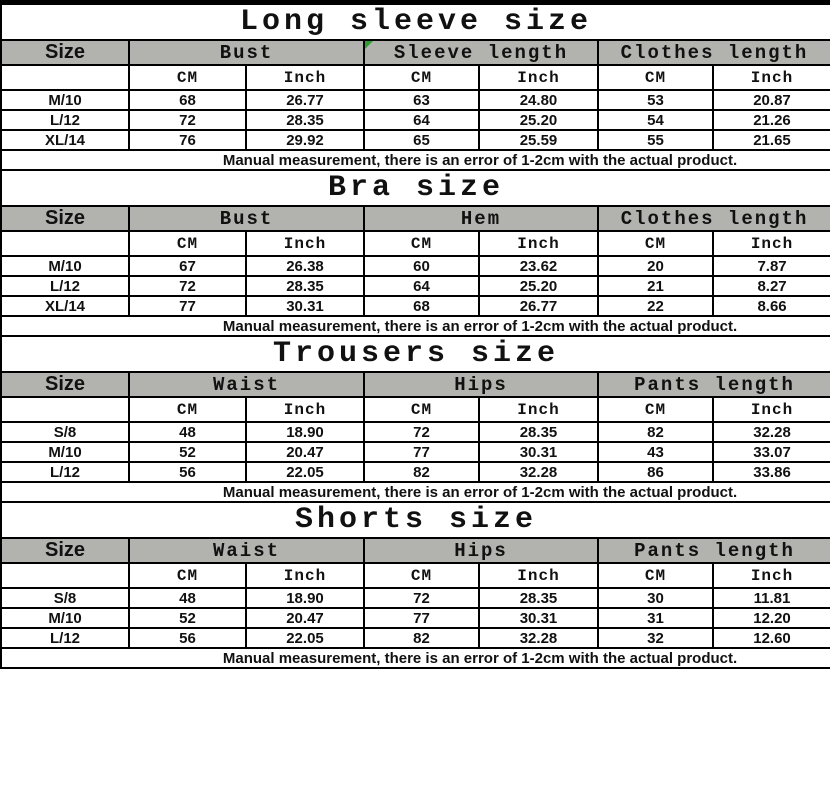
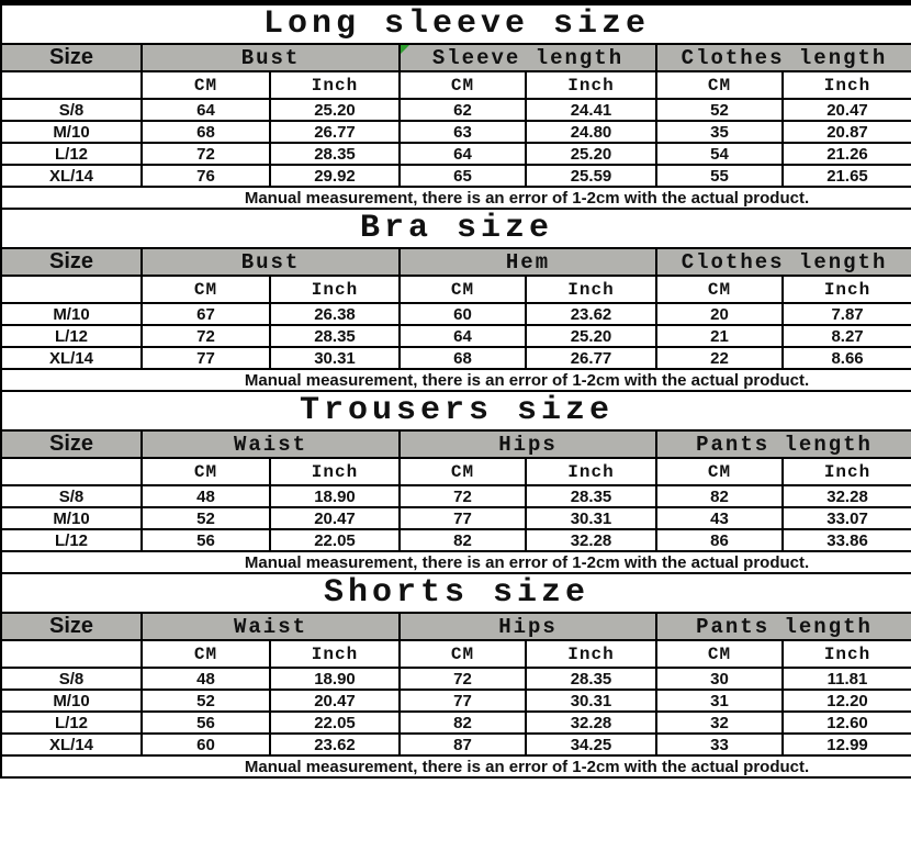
  Long sleeve size
  Size	Bust	Sleeve length	Clothes length
  	CM	Inch	CM	Inch	CM	Inch
+ S/8	64	25.20	62	24.41	52	20.47
- M/10	68	26.77	63	24.80	53	20.87
+ M/10	68	26.77	63	24.80	35	20.87
  L/12	72	28.35	64	25.20	54	21.26
  XL/14	76	29.92	65	25.59	55	21.65
  Manual measurement, there is an error of 1-2cm with the actual product.
  Bra size
  Size	Bust	Hem	Clothes length
  	CM	Inch	CM	Inch	CM	Inch
  M/10	67	26.38	60	23.62	20	7.87
  L/12	72	28.35	64	25.20	21	8.27
  XL/14	77	30.31	68	26.77	22	8.66
  Manual measurement, there is an error of 1-2cm with the actual product.
  Trousers size
  Size	Waist	Hips	Pants length
  	CM	Inch	CM	Inch	CM	Inch
  S/8	48	18.90	72	28.35	82	32.28
  M/10	52	20.47	77	30.31	43	33.07
  L/12	56	22.05	82	32.28	86	33.86
  Manual measurement, there is an error of 1-2cm with the actual product.
  Shorts size
  Size	Waist	Hips	Pants length
  	CM	Inch	CM	Inch	CM	Inch
  S/8	48	18.90	72	28.35	30	11.81
  M/10	52	20.47	77	30.31	31	12.20
  L/12	56	22.05	82	32.28	32	12.60
+ XL/14	60	23.62	87	34.25	33	12.99
  Manual measurement, there is an error of 1-2cm with the actual product.
